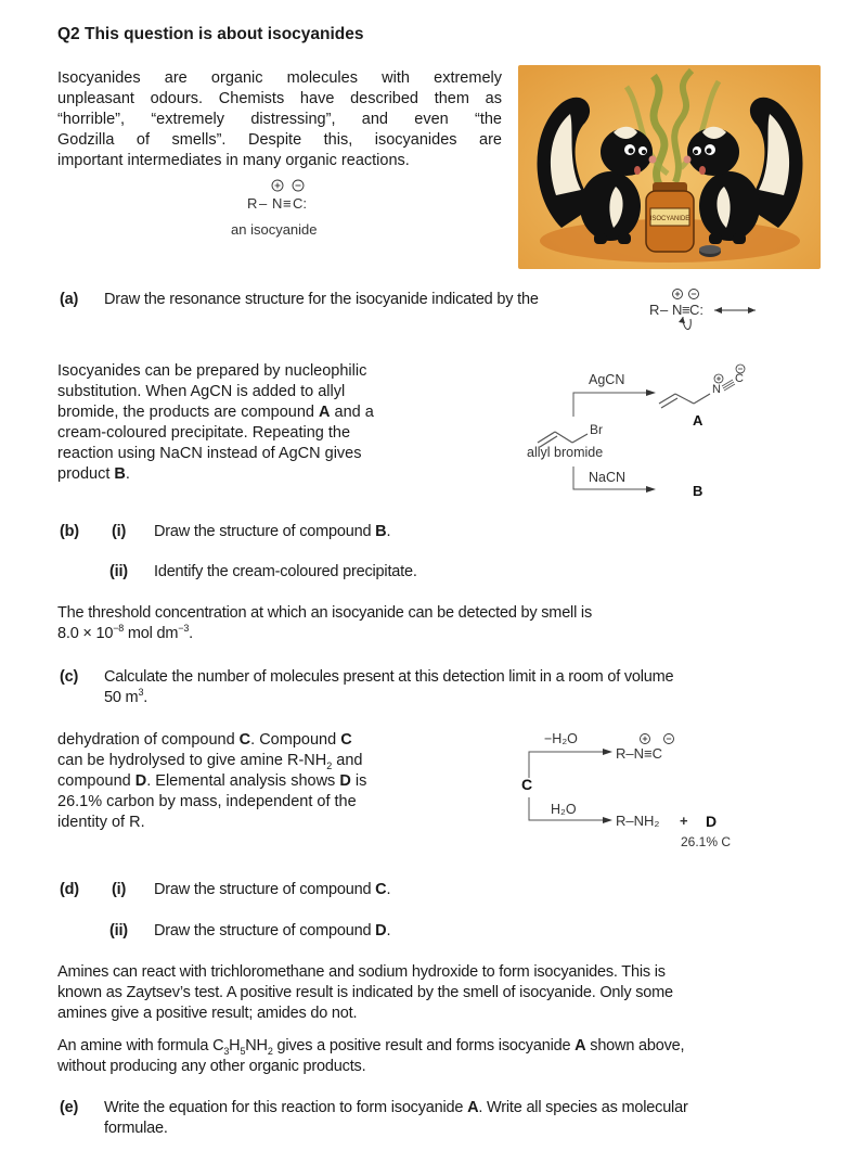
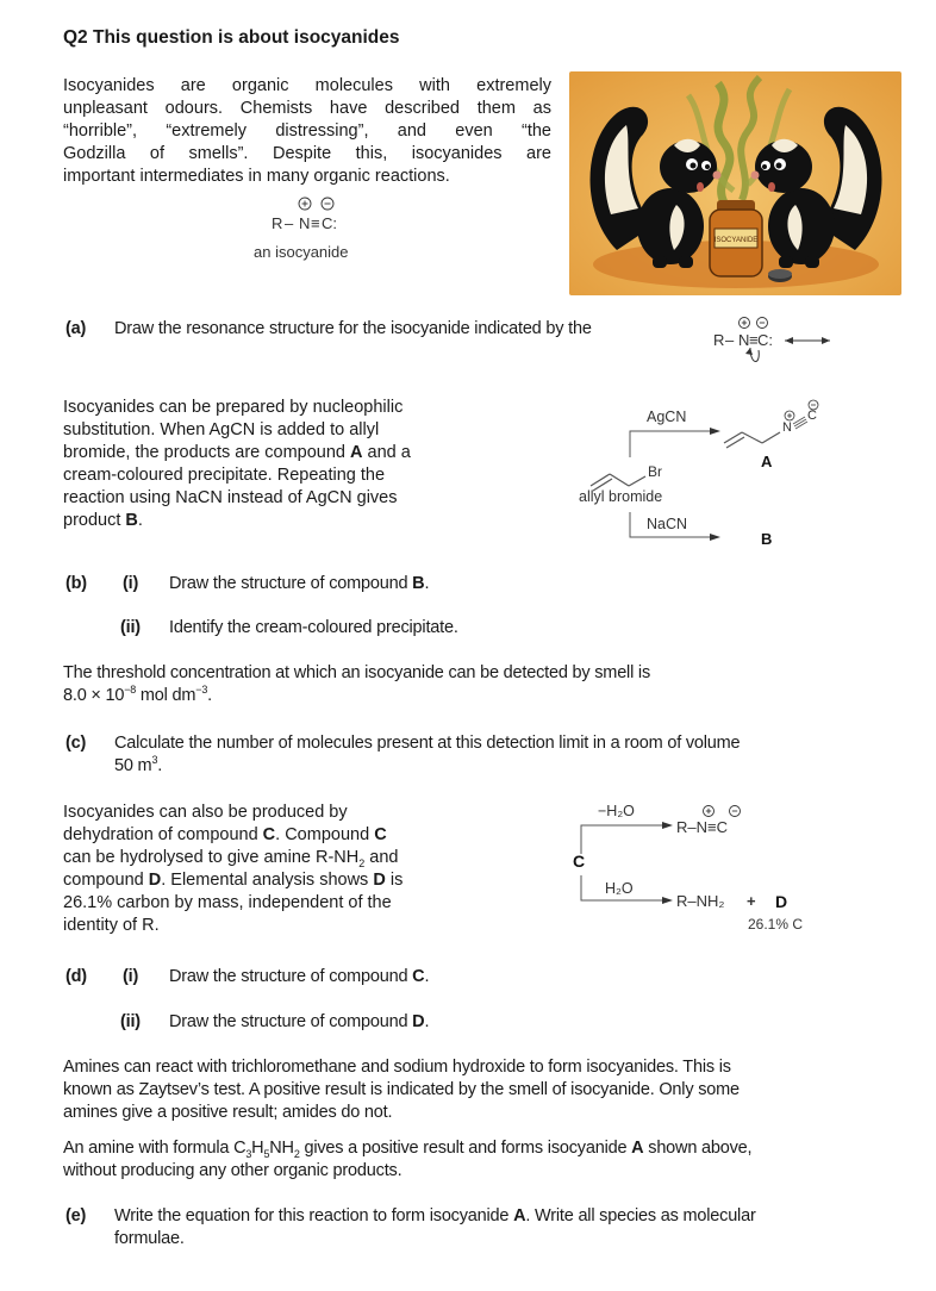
  Q2 This question is about isocyanides
  Isocyanides are organic molecules with extremely
  unpleasant odours. Chemists have described them as
  “horrible”, “extremely distressing”, and even “the
  Godzilla of smells”. Despite this, isocyanides are
  important intermediates in many organic reactions.
  R
  –
  N
  ≡
  C:
  an isocyanide
  (a)
  Draw the resonance structure for the isocyanide indicated by the
  R
  –
  N
  ≡
  C:
  Isocyanides can be prepared by nucleophilic
  substitution. When AgCN is added to allyl
  bromide, the products are compound A and a
  cream-coloured precipitate. Repeating the
  reaction using NaCN instead of AgCN gives
  product B.
  AgCN
  N
  C
  A
  Br
  allyl bromide
  NaCN
  B
  (b)
  (i)
  Draw the structure of compound B.
  (ii)
  Identify the cream-coloured precipitate.
  The threshold concentration at which an isocyanide can be detected by smell is
  8.0 × 10−8 mol dm−3.
  (c)
  Calculate the number of molecules present at this detection limit in a room of volume
  50 m3.
+ Isocyanides can also be produced by
  dehydration of compound C. Compound C
  can be hydrolysed to give amine R-NH2 and
  compound D. Elemental analysis shows D is
  26.1% carbon by mass, independent of the
  identity of R.
  −H₂O
  R–N≡C
  C
  H₂O
  R–NH₂
  +
  D
  26.1% C
  (d)
  (i)
  Draw the structure of compound C.
  (ii)
  Draw the structure of compound D.
  Amines can react with trichloromethane and sodium hydroxide to form isocyanides. This is
  known as Zaytsev’s test. A positive result is indicated by the smell of isocyanide. Only some
  amines give a positive result; amides do not.
  An amine with formula C3H5NH2 gives a positive result and forms isocyanide A shown above,
  without producing any other organic products.
  (e)
  Write the equation for this reaction to form isocyanide A. Write all species as molecular
  formulae.
